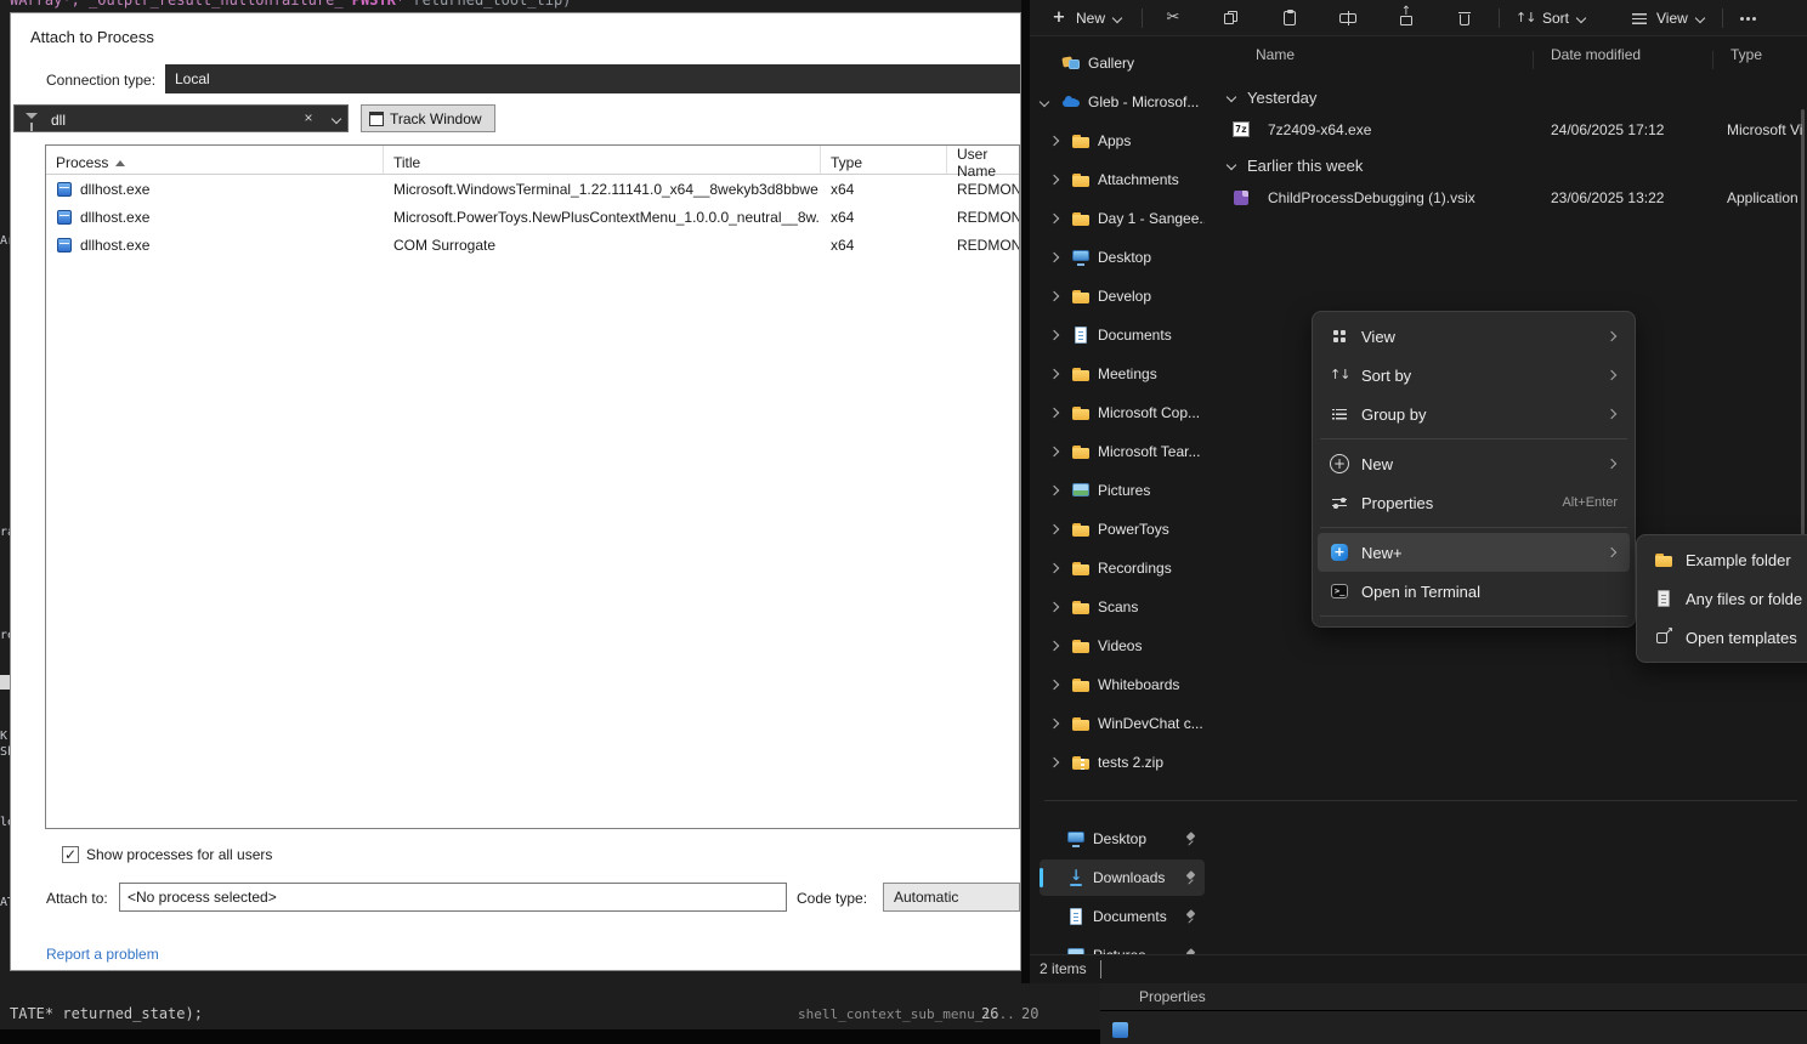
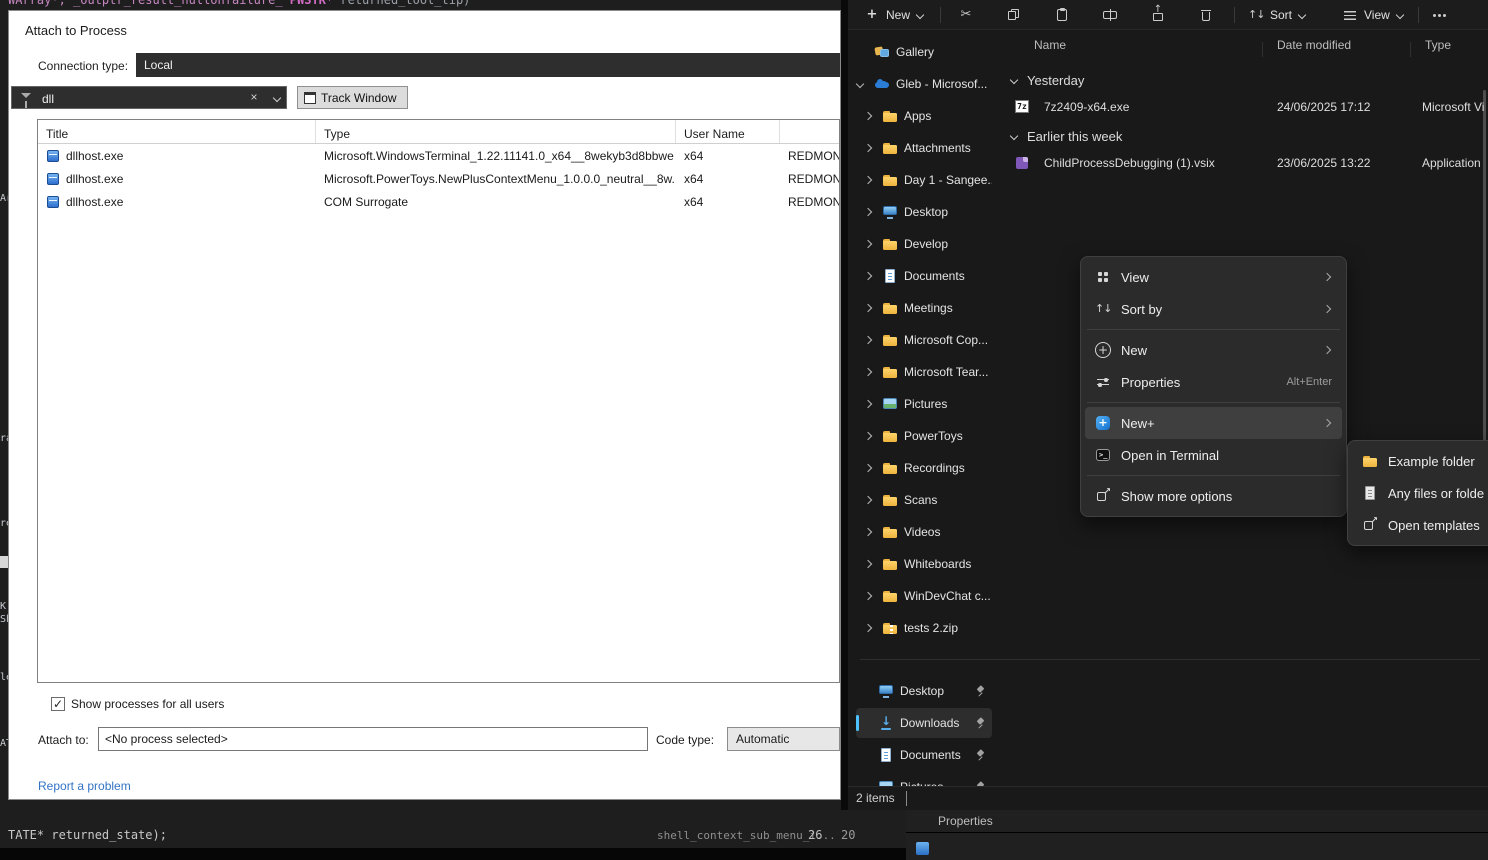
  WArray*, _Outptr_result_nullonfailure_ PWSTR* returned_tool_tip)
  K
  TATE* returned_state);
  shell_context_sub_menu_i...
  26
  20
  Attach to Process
  Connection type:
  Local
  dll
  Track Window
- Process
  Title
  Type
  User Name
  dllhost.exe
  Microsoft.WindowsTerminal_1.22.11141.0_x64__8wekyb3d8bbwe
  x64
  REDMON
  dllhost.exe
  Microsoft.PowerToys.NewPlusContextMenu_1.0.0.0_neutral__8w.
  x64
  REDMON
  dllhost.exe
  COM Surrogate
  x64
  REDMON
  Show processes for all users
  Attach to:
  <No process selected>
  Code type:
  Automatic
  Report a problem
  New
  Sort
  View
  Gallery
  Gleb - Microsof...
  Apps
  Attachments
  Day 1 - Sangee.
  Desktop
  Develop
  Documents
  Meetings
  Microsoft Cop...
  Microsoft Tear...
  Pictures
  PowerToys
  Recordings
  Scans
  Videos
  Whiteboards
  WinDevChat c...
  tests 2.zip
  Desktop
  Downloads
  Documents
  Name
  Date modified
  Type
  Yesterday
  7z2409-x64.exe
  24/06/2025 17:12
  Microsoft Vi
  Earlier this week
  ChildProcessDebugging (1).vsix
  23/06/2025 13:22
  Application
  View
  Sort by
- Group by
  New
  Properties
  Alt+Enter
  New+
  Open in Terminal
+ Show more options
  Example folder
  Any files or folde
  Open templates
  2 items
  Properties
